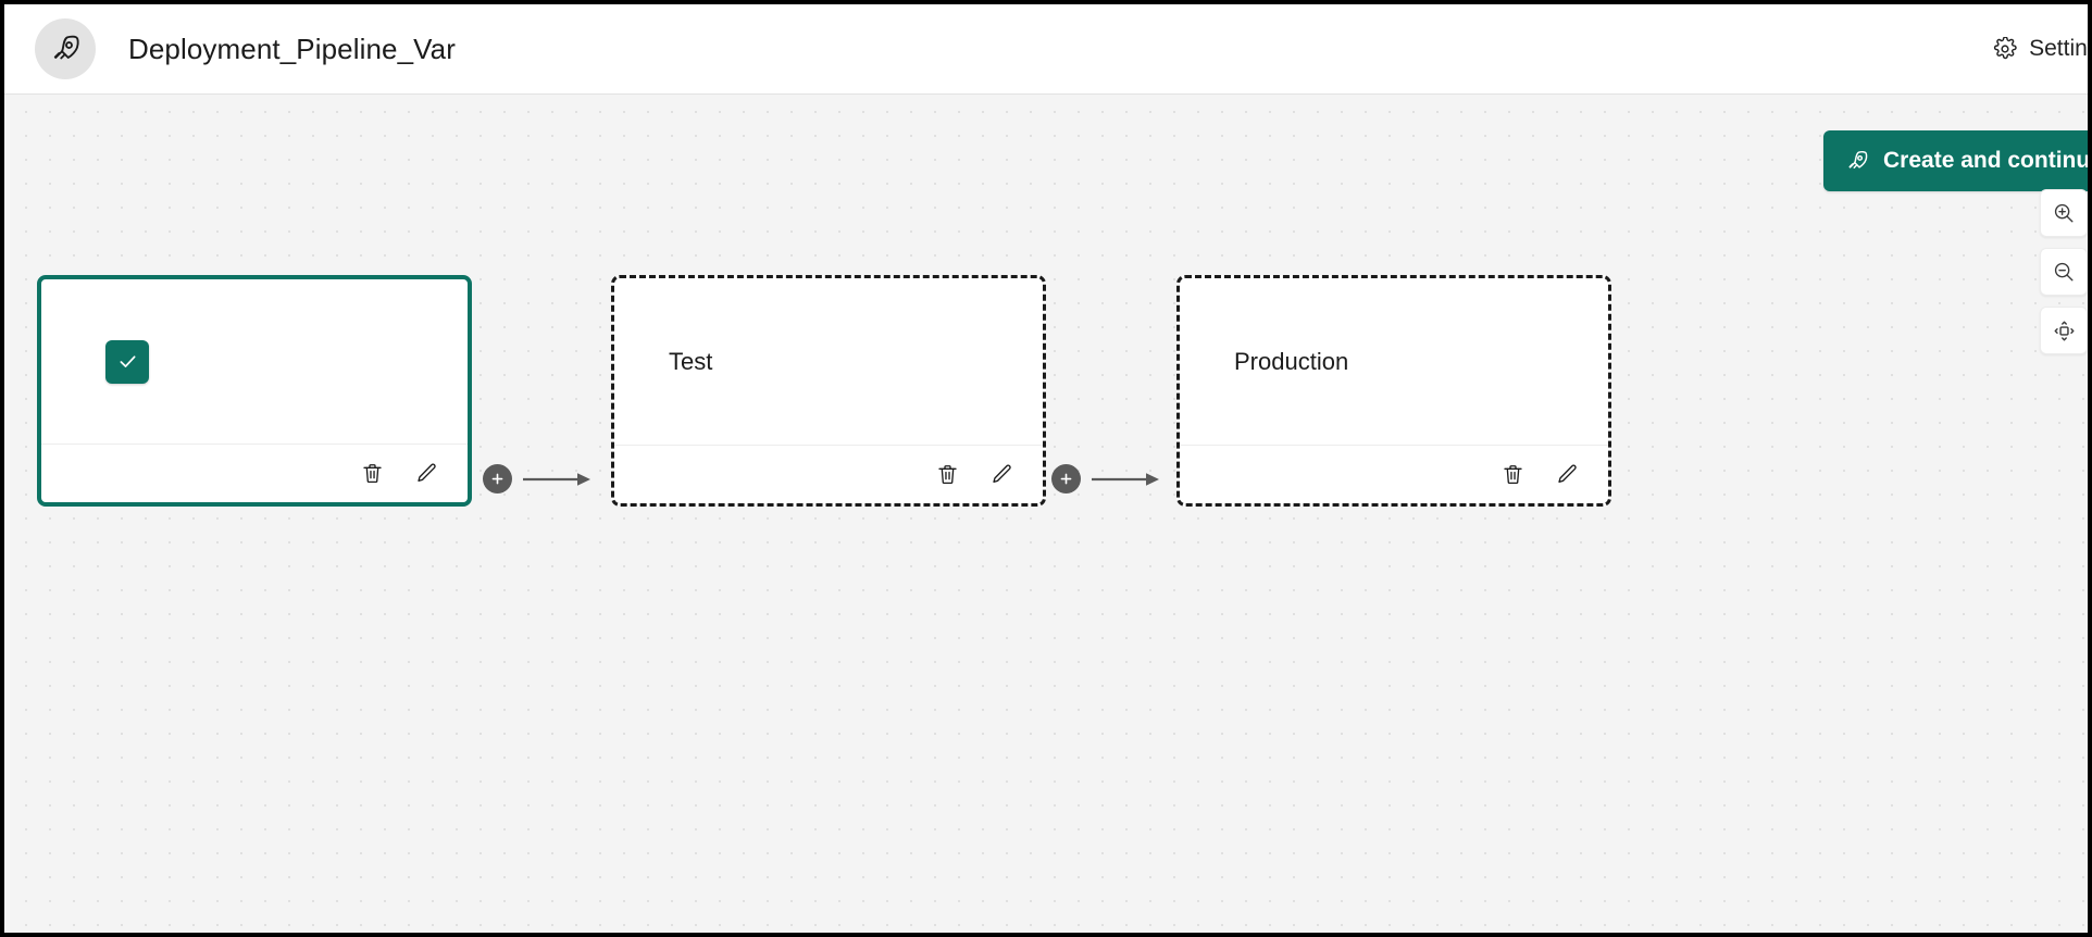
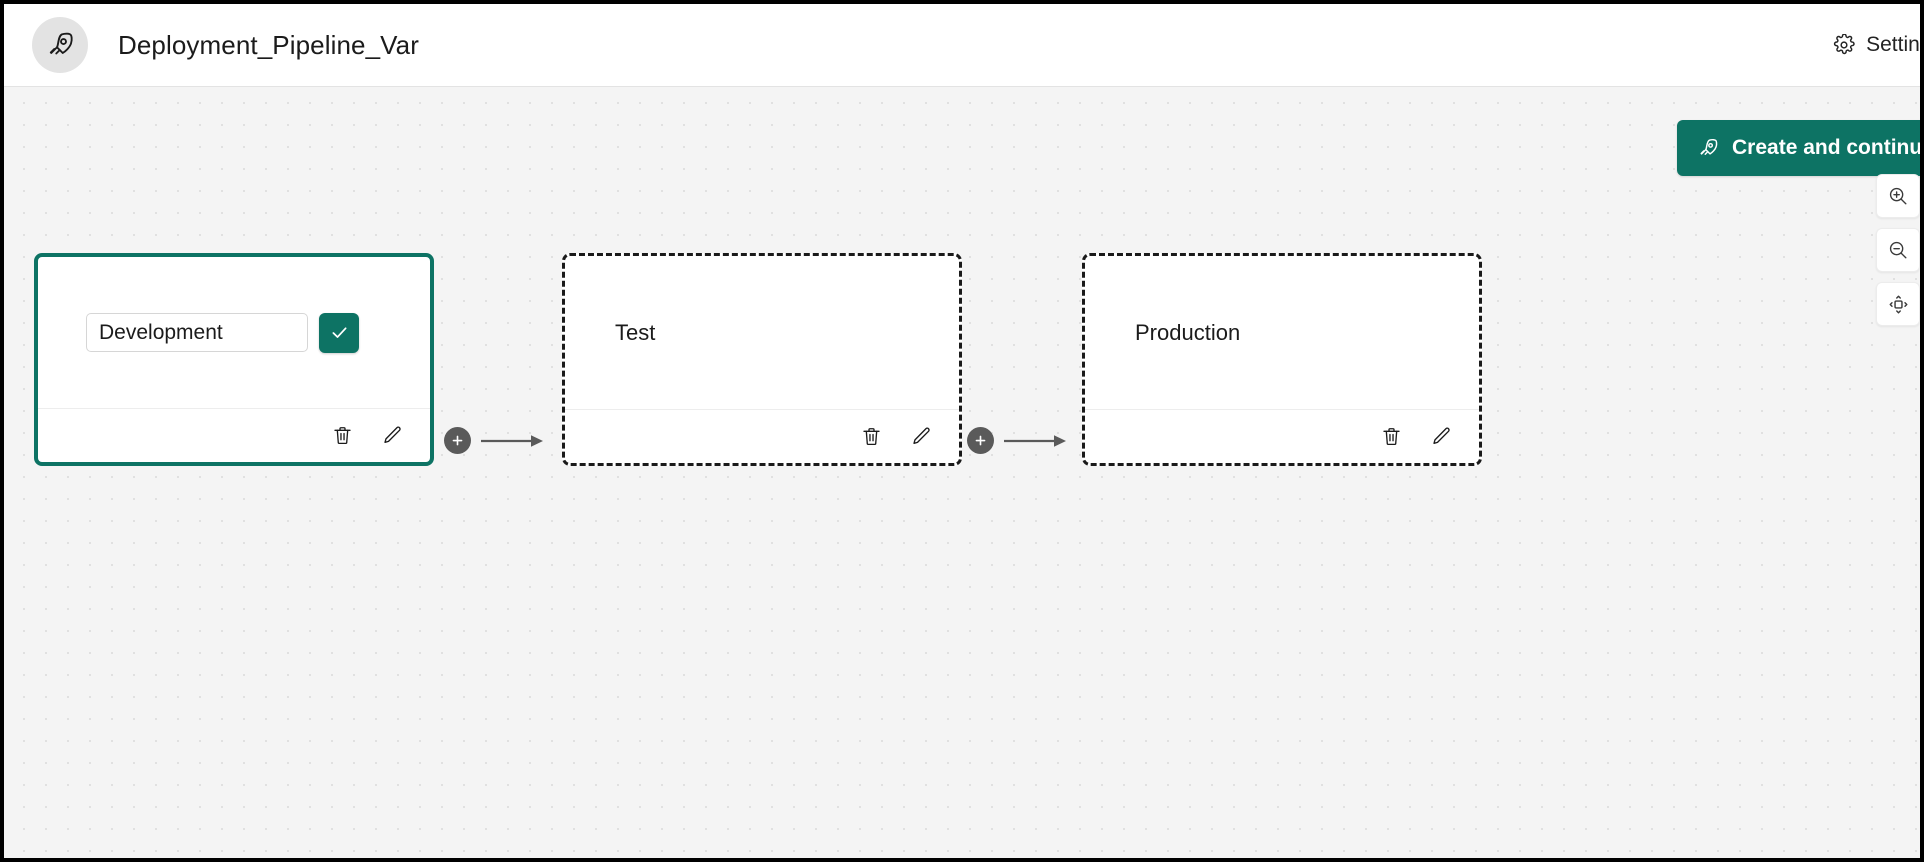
  Deployment_Pipeline_Var
  Settin
  Create and continu
+ Development
  Test
  Production
